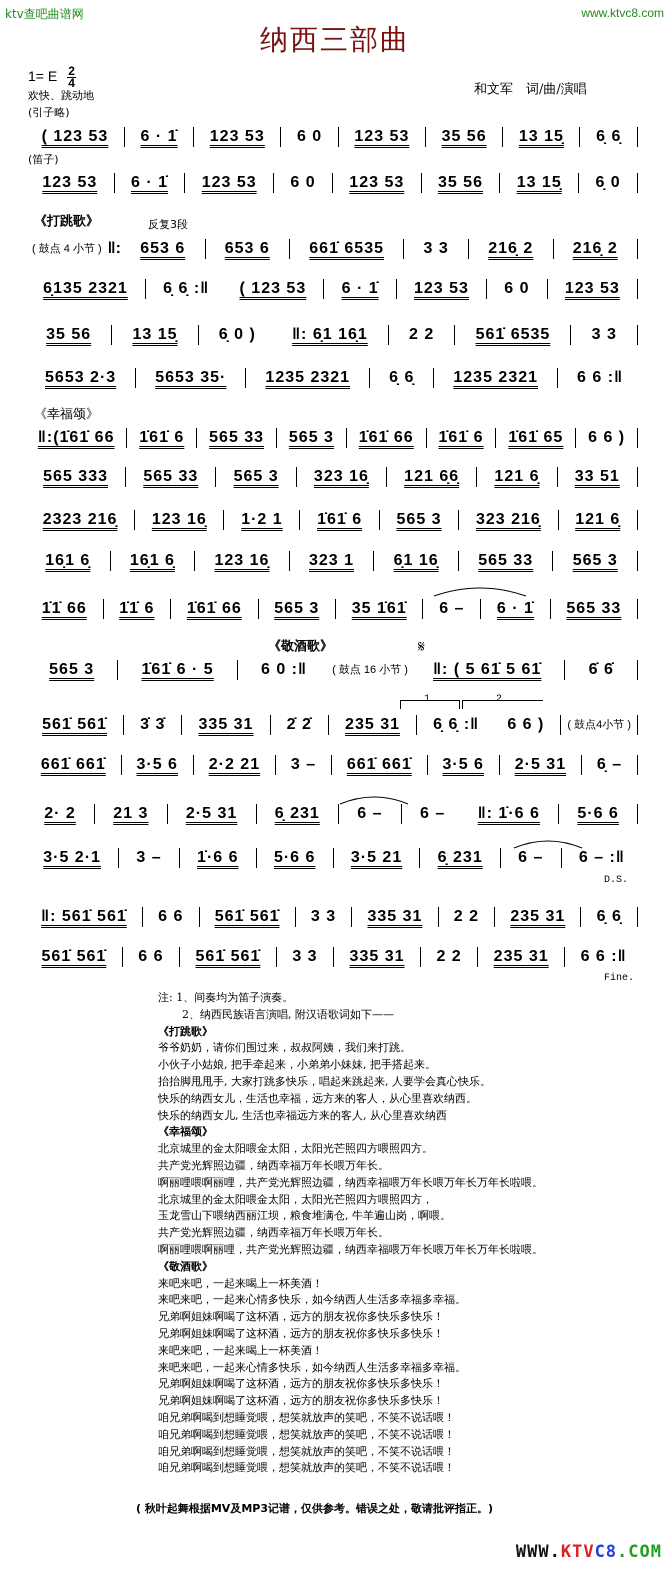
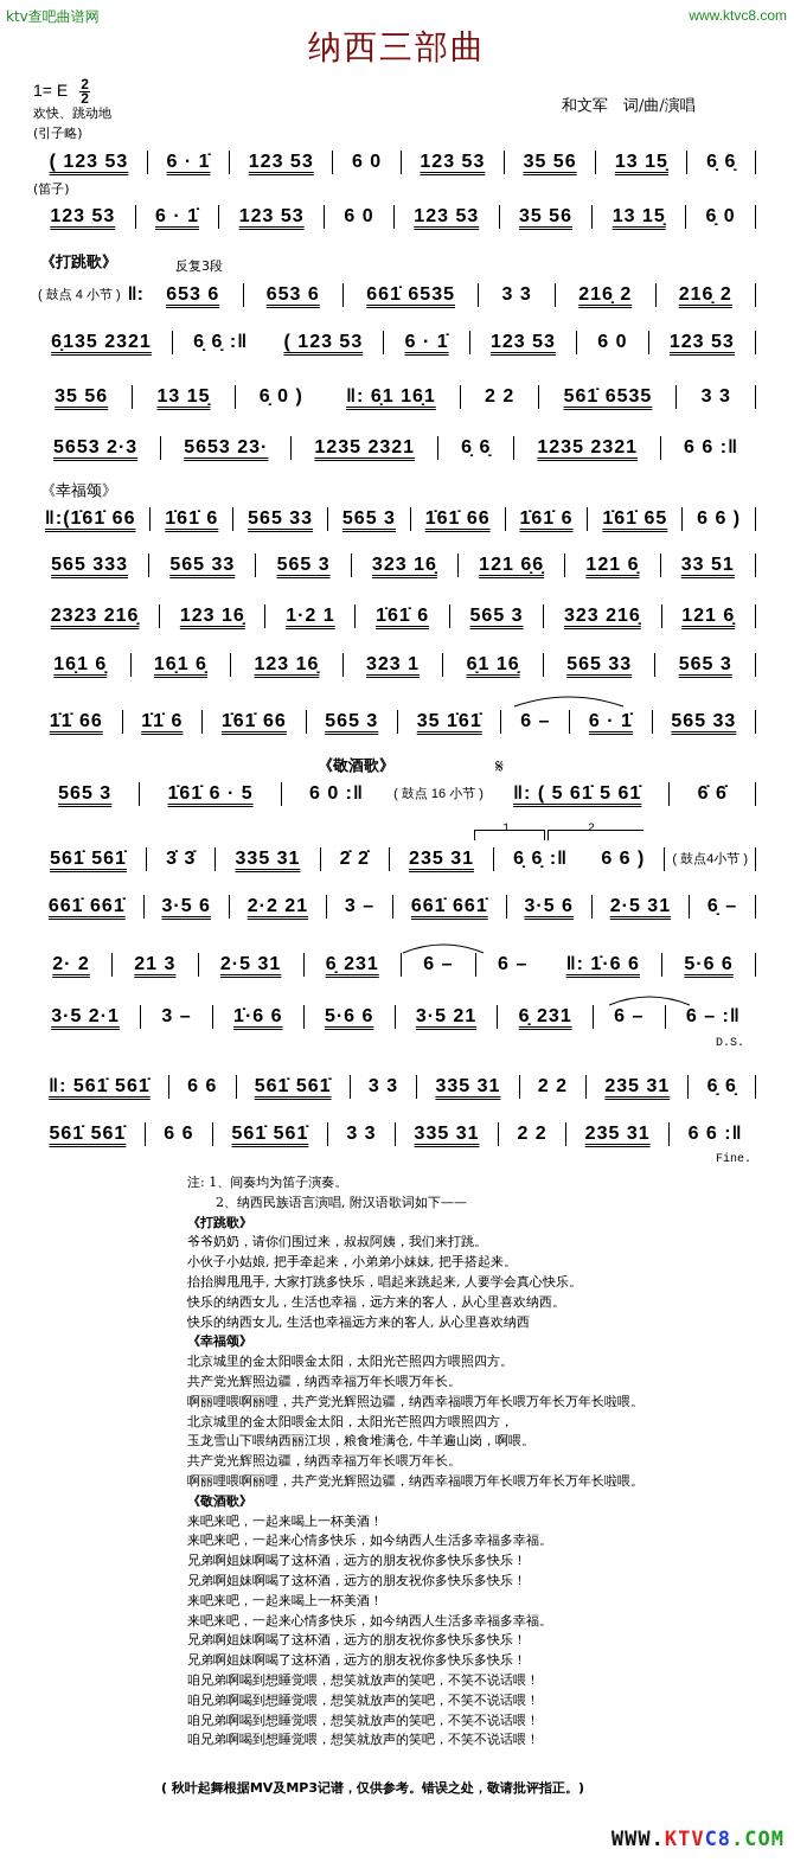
  ktv查吧曲谱网
  www.ktvc8.com
  纳西三部曲
- 1= E 2 4
+ 1= E 2 2
  欢快、跳动地
  (引子略)
  和文军 词/曲/演唱
  ( 123 53
  6 · 1̇
  123 53
  6 0
  123 53
  35 56
  13 15̣
  6̣ 6̣
  (笛子)
  123 53
  6 · 1̇
  123 53
  6 0
  123 53
  35 56
  13 15̣
  6̣ 0
  《打跳歌》
  反复3段
  ( 鼓点 4 小节 )
  ‖:
  653 6
  653 6
  661̇ 6535
  3 3
  216̣ 2
  216̣ 2
  6̣135 2321
  6̣ 6̣ :‖
  ( 123 53
  6 · 1̇
  123 53
  6 0
  123 53
  35 56
  13 15̣
  6̣ 0 )
  ‖: 6̣1 16̣1
  2 2
  561̇ 6535
  3 3
  5653 2·3
- 5653 35·
+ 5653 23·
  1235 2321
  6̣ 6̣
  1235 2321
  6 6 :‖
  《幸福颂》
  ‖:(1̇61̇ 66
  1̇61̇ 6
  565 33
  565 3
  1̇61̇ 66
  1̇61̇ 6
  1̇61̇ 65
  6 6 )
  565 333
  565 33
  565 3
  323 16̣
  121 6̣6̣
  121 6̣
  33 51
  2323 216̣
  123 16̣
  1·2 1
  1̇61̇ 6
  565 3
  323 216̣
  121 6̣
  16̣1 6̣
  16̣1 6̣
  123 16̣
  323 1
  6̣1 16̣
  565 33
  565 3
  1̇1̇ 66
  1̇1̇ 6
  1̇61̇ 66
  565 3
  35 1̇61̇
  6 –
  6 · 1̇
  565 33
  《敬酒歌》
  𝄋
  565 3
  1̇61̇ 6 · 5
  6 0 :‖
  ( 鼓点 16 小节 )
  ‖: ( 5 61̇ 5 61̇
  6̇ 6̇
  1
  2
  561̇ 561̇
  3̇ 3̇
  335 31
  2̇ 2̇
  235 31
  6̣ 6̣ :‖
  6 6 )
  ( 鼓点4小节 )
  661̇ 661̇
  3·5 6
  2·2 21
  3 –
  661̇ 661̇
  3·5 6
  2·5 31
  6̣ –
  2· 2
  21 3
  2·5 31
  6̣ 231
  6 –
  6 –
  ‖: 1̇·6 6
  5·6 6
  3·5 2·1
  3 –
  1̇·6 6
  5·6 6
  3·5 21
  6̣ 231
  6 –
  6 – :‖
  D.S.
  ‖: 561̇ 561̇
  6 6
  561̇ 561̇
  3 3
  335 31
  2 2
  235 31
  6̣ 6̣
  561̇ 561̇
  6 6
  561̇ 561̇
  3 3
  335 31
  2 2
  235 31
  6 6 :‖
  Fine.
  注: 1、间奏均为笛子演奏。
  2、纳西民族语言演唱, 附汉语歌词如下——
  《打跳歌》
  爷爷奶奶，请你们围过来，叔叔阿姨，我们来打跳。
  小伙子小姑娘, 把手牵起来，小弟弟小妹妹, 把手搭起来。
  抬抬脚甩甩手, 大家打跳多快乐，唱起来跳起来, 人要学会真心快乐。
  快乐的纳西女儿，生活也幸福，远方来的客人，从心里喜欢纳西。
  快乐的纳西女儿, 生活也幸福远方来的客人, 从心里喜欢纳西
  《幸福颂》
  北京城里的金太阳喂金太阳，太阳光芒照四方喂照四方。
  共产党光辉照边疆，纳西幸福万年长喂万年长。
  啊丽哩喂啊丽哩，共产党光辉照边疆，纳西幸福喂万年长喂万年长万年长啦喂。
  北京城里的金太阳喂金太阳，太阳光芒照四方喂照四方，
  玉龙雪山下喂纳西丽江坝，粮食堆满仓, 牛羊遍山岗，啊喂。
  共产党光辉照边疆，纳西幸福万年长喂万年长。
  啊丽哩喂啊丽哩，共产党光辉照边疆，纳西幸福喂万年长喂万年长万年长啦喂。
  《敬酒歌》
  来吧来吧，一起来喝上一杯美酒！
  来吧来吧，一起来心情多快乐，如今纳西人生活多幸福多幸福。
  兄弟啊姐妹啊喝了这杯酒，远方的朋友祝你多快乐多快乐！
  兄弟啊姐妹啊喝了这杯酒，远方的朋友祝你多快乐多快乐！
  来吧来吧，一起来喝上一杯美酒！
  来吧来吧，一起来心情多快乐，如今纳西人生活多幸福多幸福。
  兄弟啊姐妹啊喝了这杯酒，远方的朋友祝你多快乐多快乐！
  兄弟啊姐妹啊喝了这杯酒，远方的朋友祝你多快乐多快乐！
  咱兄弟啊喝到想睡觉喂，想笑就放声的笑吧，不笑不说话喂！
  咱兄弟啊喝到想睡觉喂，想笑就放声的笑吧，不笑不说话喂！
  咱兄弟啊喝到想睡觉喂，想笑就放声的笑吧，不笑不说话喂！
  咱兄弟啊喝到想睡觉喂，想笑就放声的笑吧，不笑不说话喂！
  ( 秋叶起舞根据MV及MP3记谱，仅供参考。错误之处，敬请批评指正。)
  WWW.KTVC8.COM
